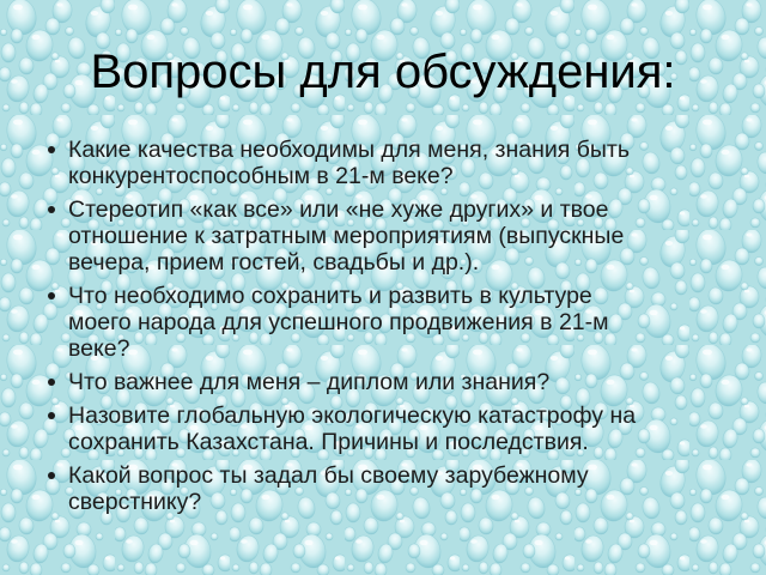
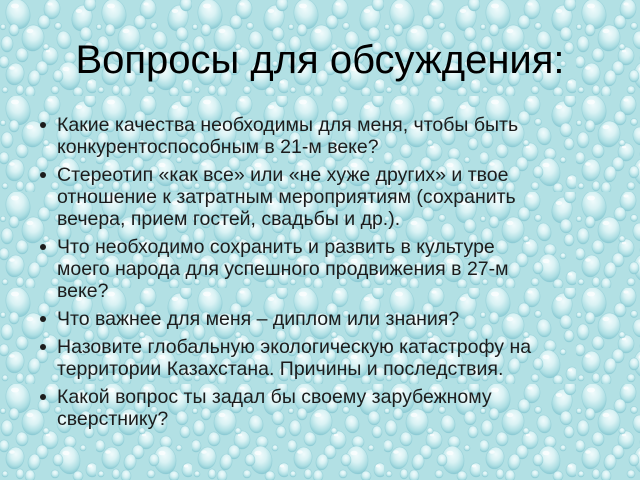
  Вопросы для обсуждения:
- Какие качества необходимы для меня, знания быть конкурентоспособным в 21-м веке?
+ Какие качества необходимы для меня, чтобы быть конкурентоспособным в 21-м веке?
- Стереотип «как все» или «не хуже других» и твое отношение к затратным мероприятиям (выпускные вечера, прием гостей, свадьбы и др.).
+ Стереотип «как все» или «не хуже других» и твое отношение к затратным мероприятиям (сохранить вечера, прием гостей, свадьбы и др.).
- Что необходимо сохранить и развить в культуре моего народа для успешного продвижения в 21-м веке?
+ Что необходимо сохранить и развить в культуре моего народа для успешного продвижения в 27-м веке?
  Что важнее для меня – диплом или знания?
- Назовите глобальную экологическую катастрофу на сохранить Казахстана. Причины и последствия.
+ Назовите глобальную экологическую катастрофу на территории Казахстана. Причины и последствия.
  Какой вопрос ты задал бы своему зарубежному сверстнику?
